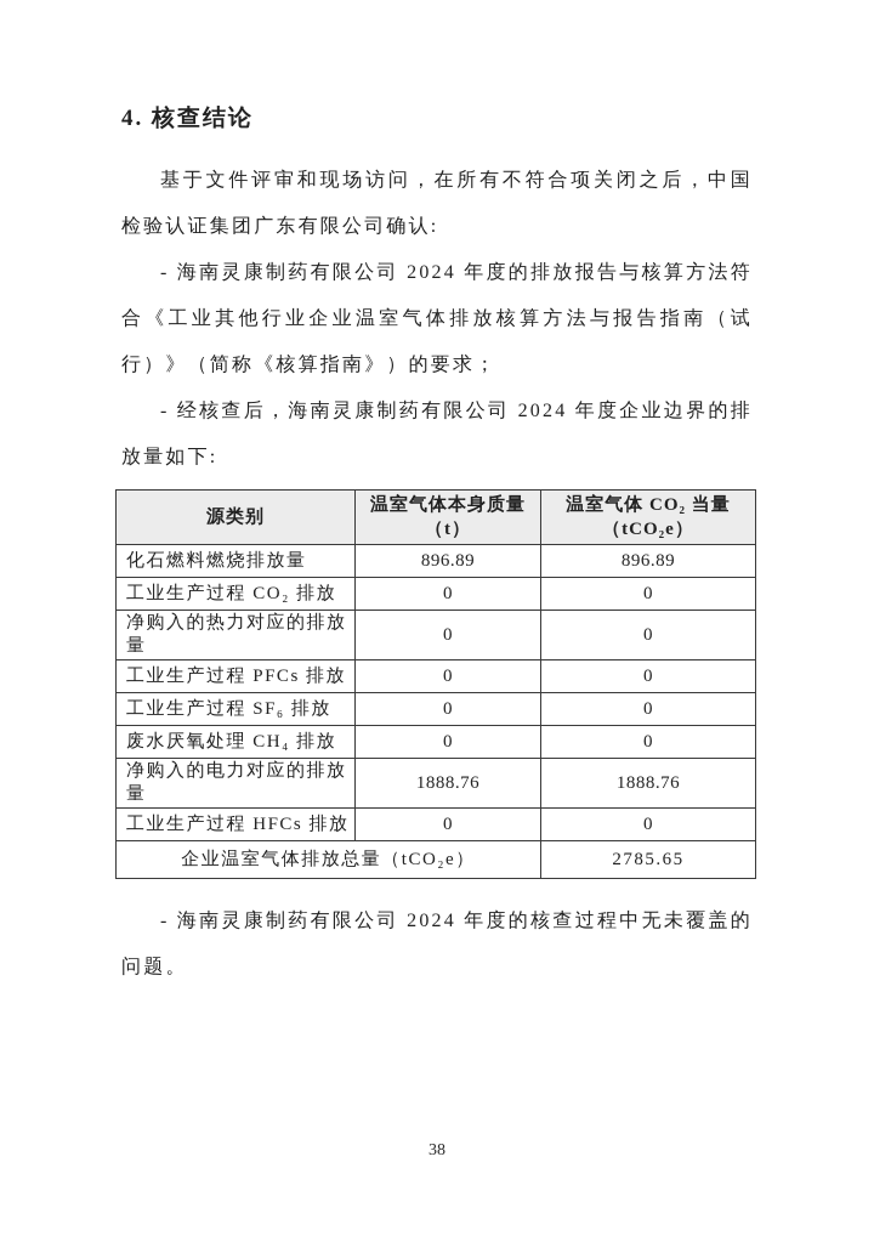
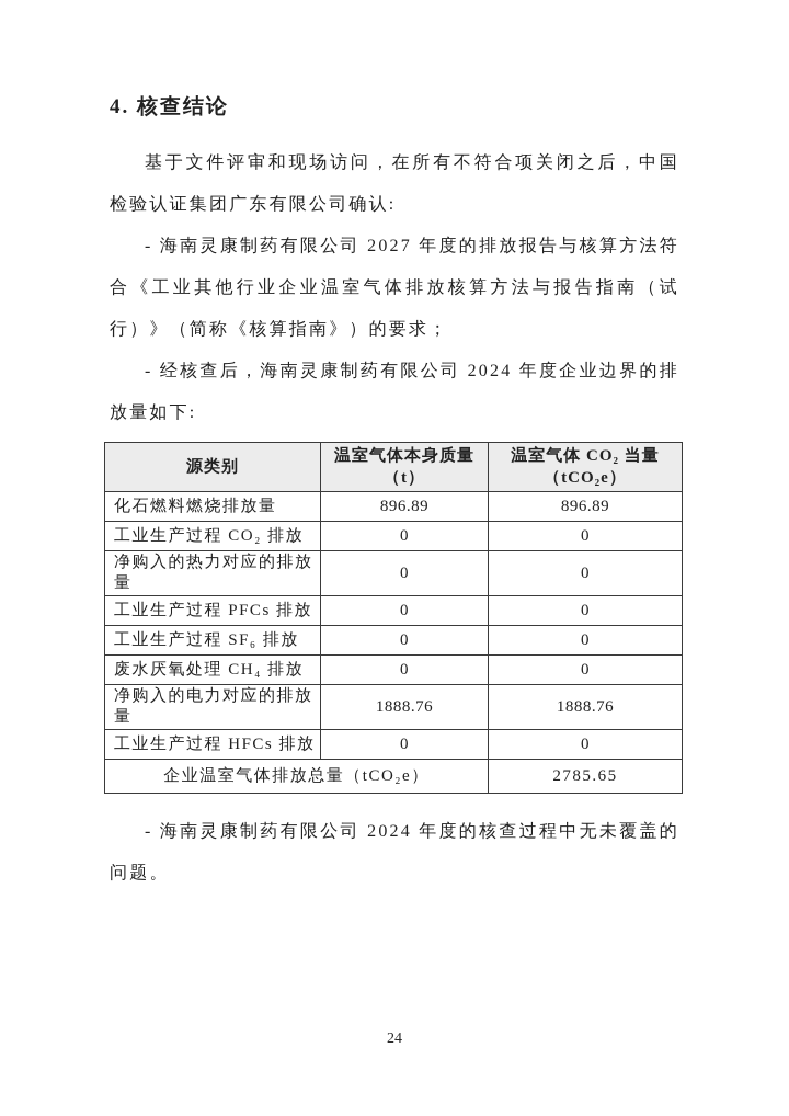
  4. 核查结论
  基于文件评审和现场访问，在所有不符合项关闭之后，中国检验认证集团广东有限公司确认:
- - 海南灵康制药有限公司 2024 年度的排放报告与核算方法符合《工业其他行业企业温室气体排放核算方法与报告指南（试行）》（简称《核算指南》）的要求；
+ - 海南灵康制药有限公司 2027 年度的排放报告与核算方法符合《工业其他行业企业温室气体排放核算方法与报告指南（试行）》（简称《核算指南》）的要求；
  - 经核查后，海南灵康制药有限公司 2024 年度企业边界的排放量如下:
  源类别	温室气体本身质量（t）	温室气体 CO₂ 当量（tCO₂e）
  化石燃料燃烧排放量	896.89	896.89
  工业生产过程 CO₂ 排放	0	0
  净购入的热力对应的排放量	0	0
  工业生产过程 PFCs 排放	0	0
  工业生产过程 SF₆ 排放	0	0
  废水厌氧处理 CH₄ 排放	0	0
  净购入的电力对应的排放量	1888.76	1888.76
  工业生产过程 HFCs 排放	0	0
  企业温室气体排放总量（tCO₂e）	2785.65
  - 海南灵康制药有限公司 2024 年度的核查过程中无未覆盖的问题。
- 38
+ 24
